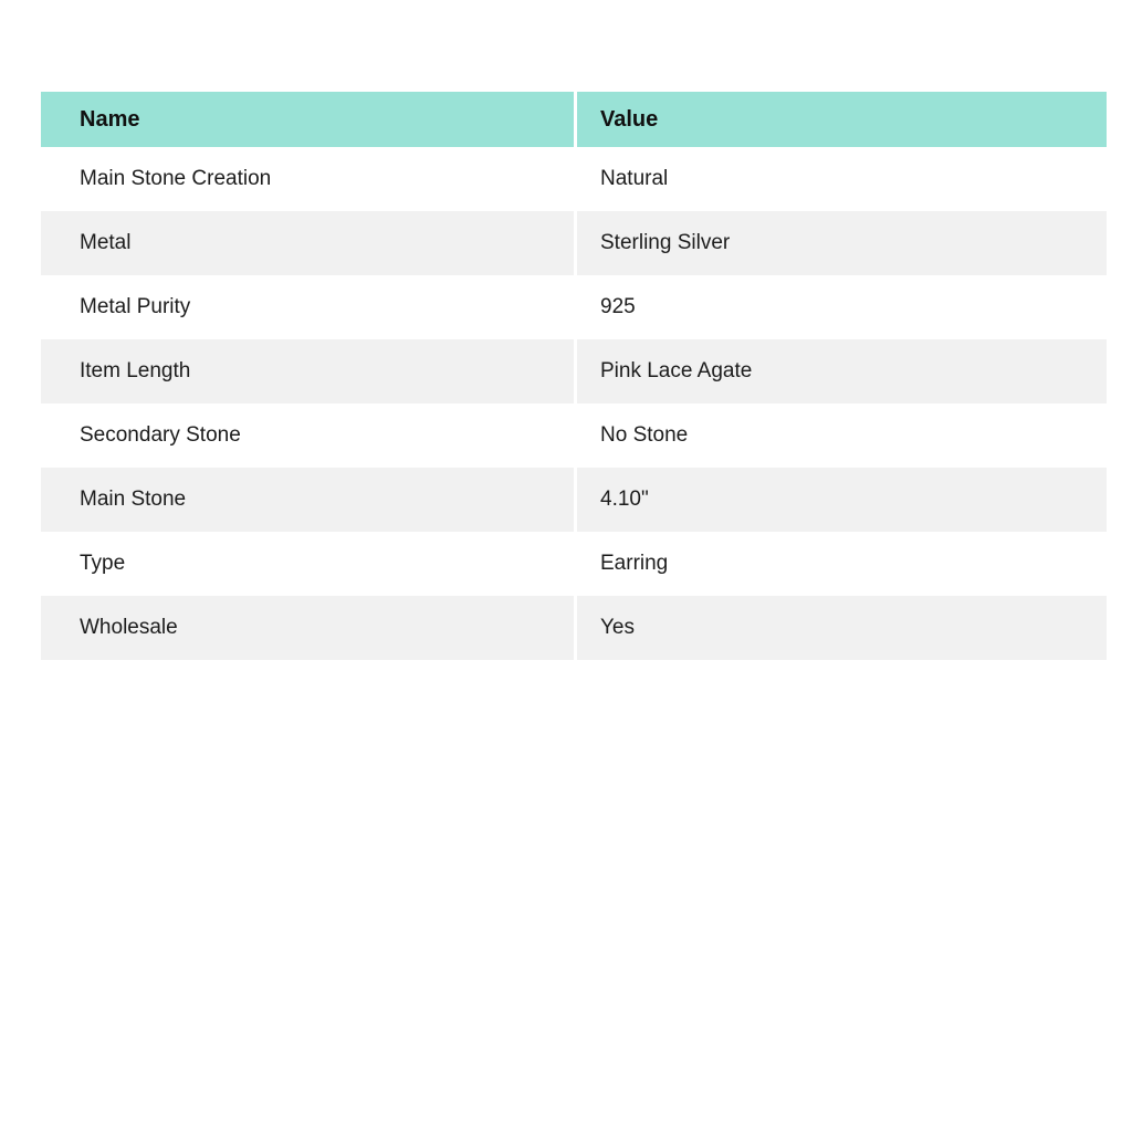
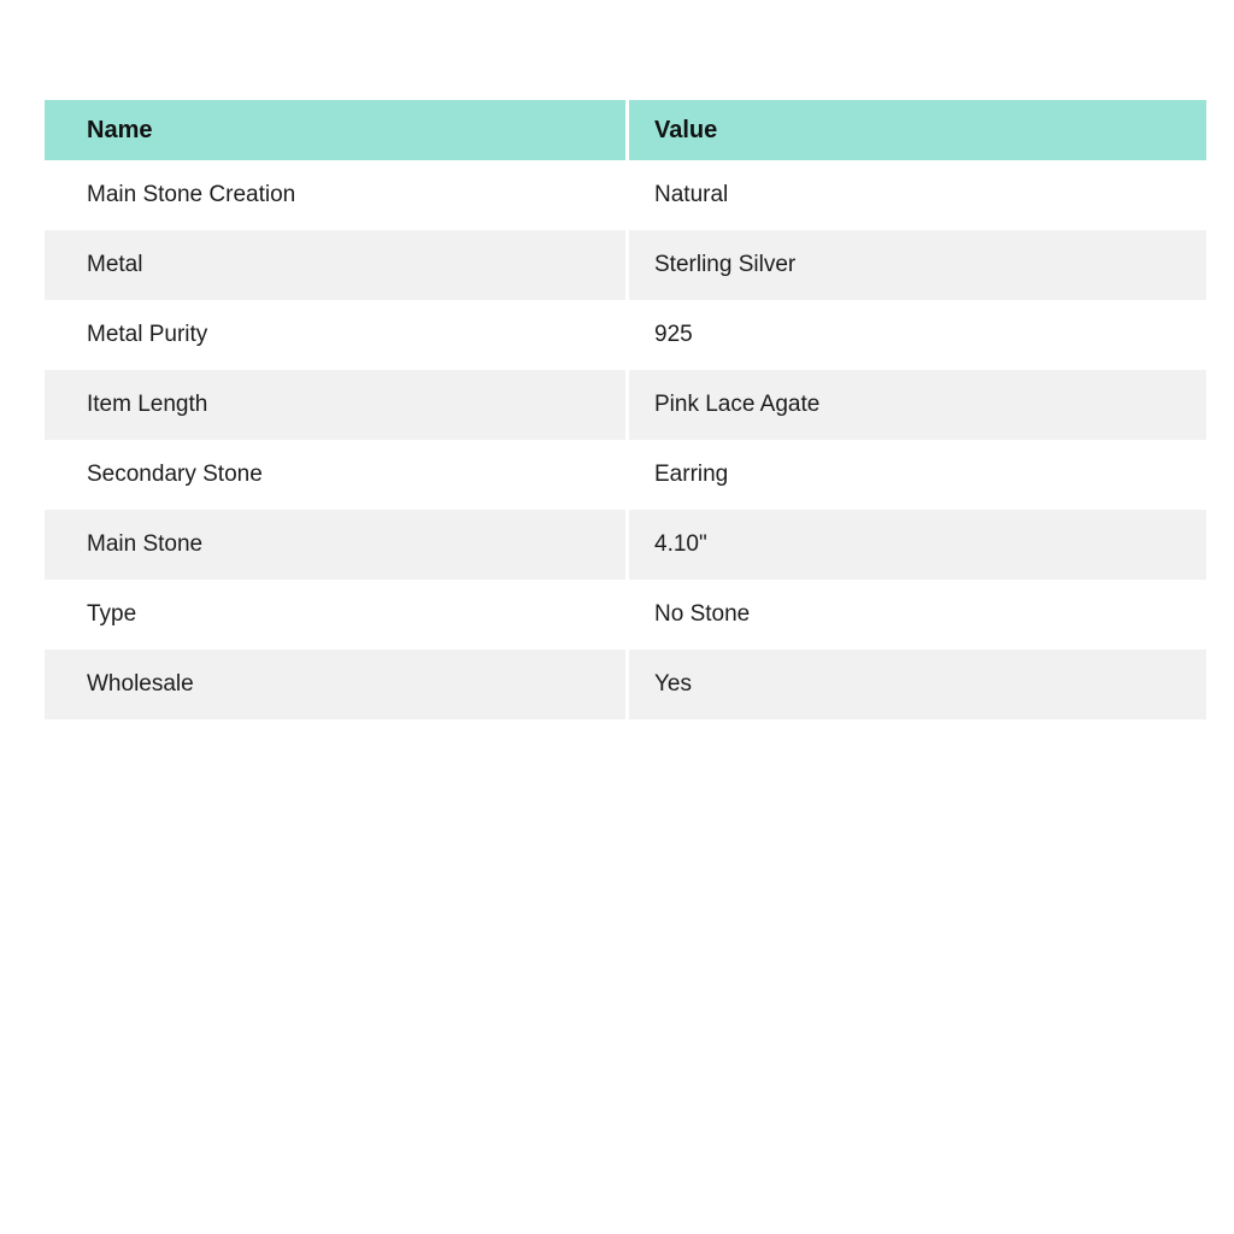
  Name	Value
  Main Stone Creation	Natural
  Metal	Sterling Silver
  Metal Purity	925
  Item Length	Pink Lace Agate
- Secondary Stone	No Stone
+ Secondary Stone	Earring
  Main Stone	4.10"
- Type	Earring
+ Type	No Stone
  Wholesale	Yes
